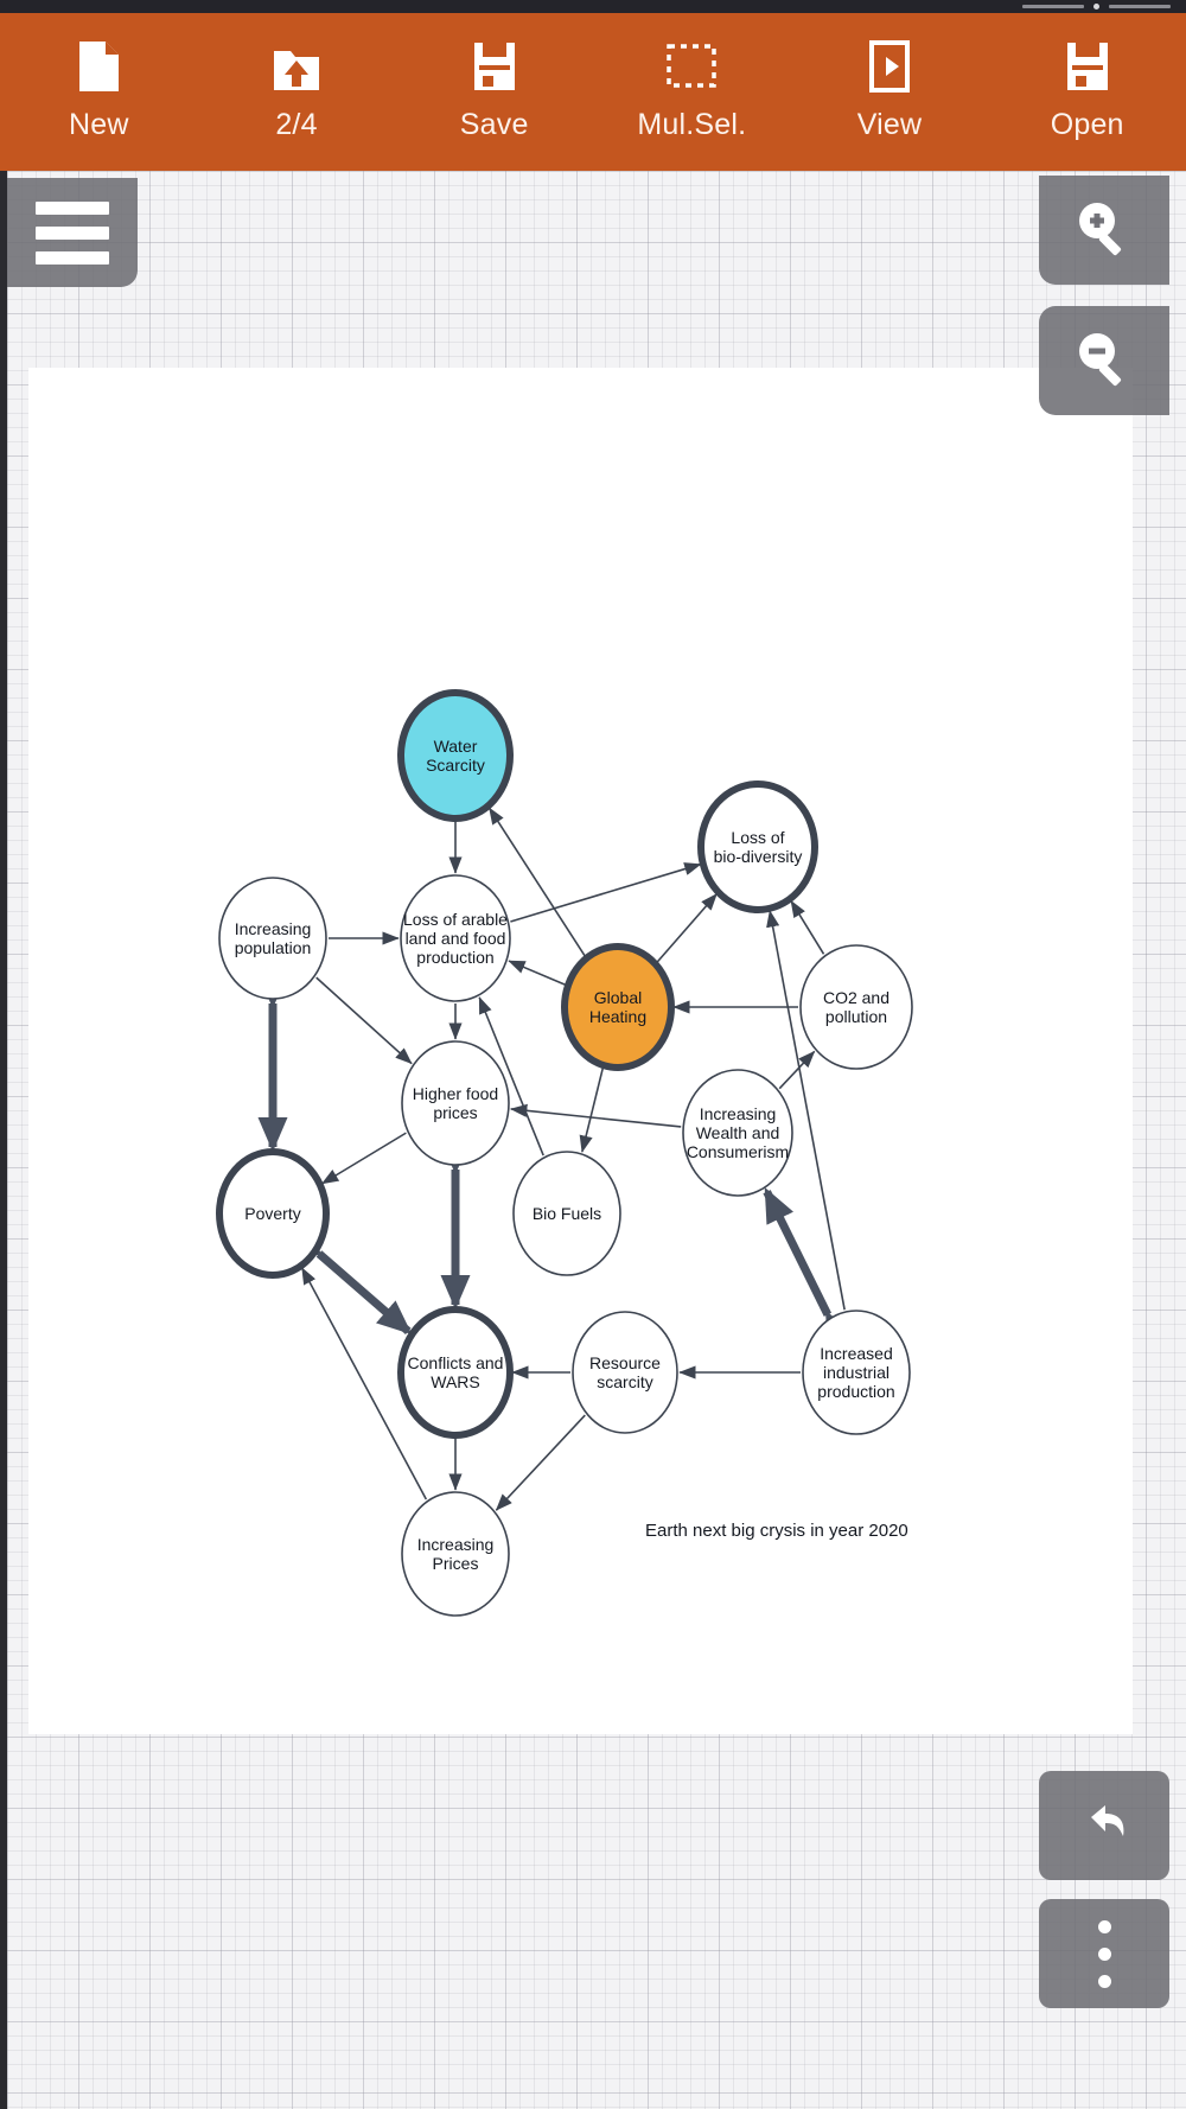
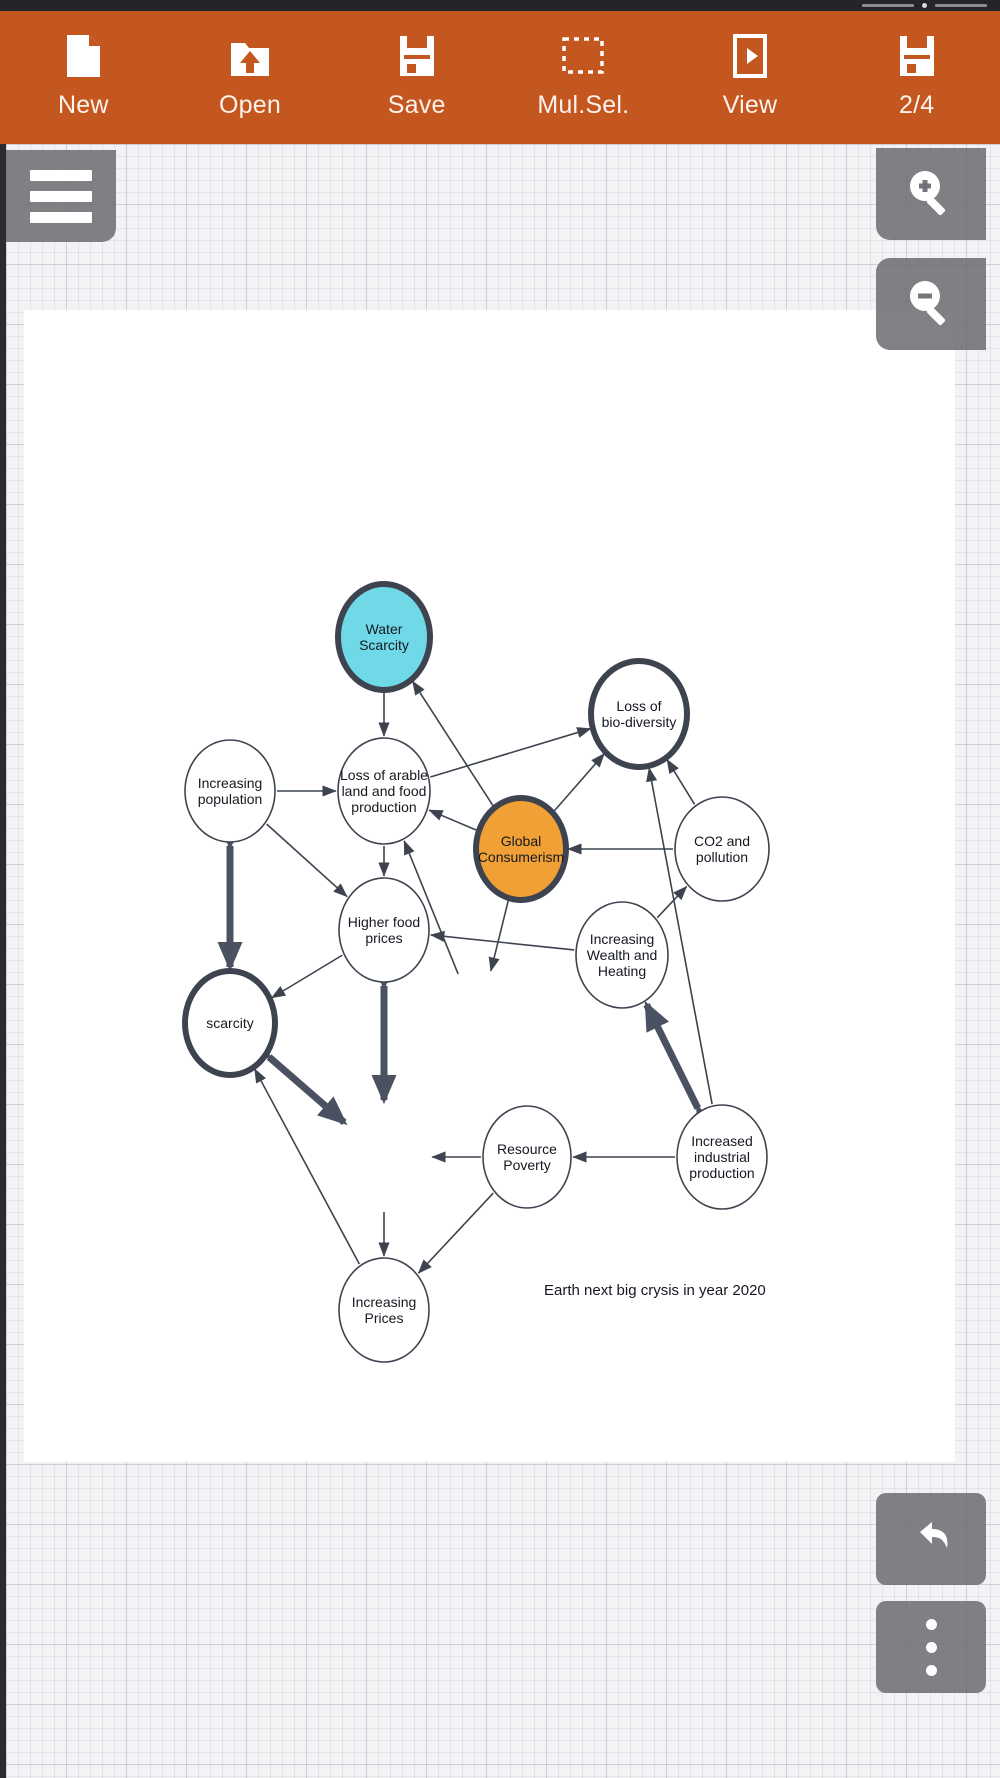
  New
- 2/4
+ Open
  Save
  Mul.Sel.
  View
- Open
+ 2/4
  Water
  Scarcity
  Loss of
  bio-diversity
  Increasing
  population
  Loss of arable
  land and food
  production
  Global
- Heating
+ Consumerism
  CO2 and
  pollution
  Higher food
  prices
  Increasing
  Wealth and
- Consumerism
+ Heating
- Poverty
+ scarcity
- Bio Fuels
- Conflicts and
- WARS
  Resource
- scarcity
+ Poverty
  Increased
  industrial
  production
  Increasing
  Prices
  Earth next big crysis in year 2020
